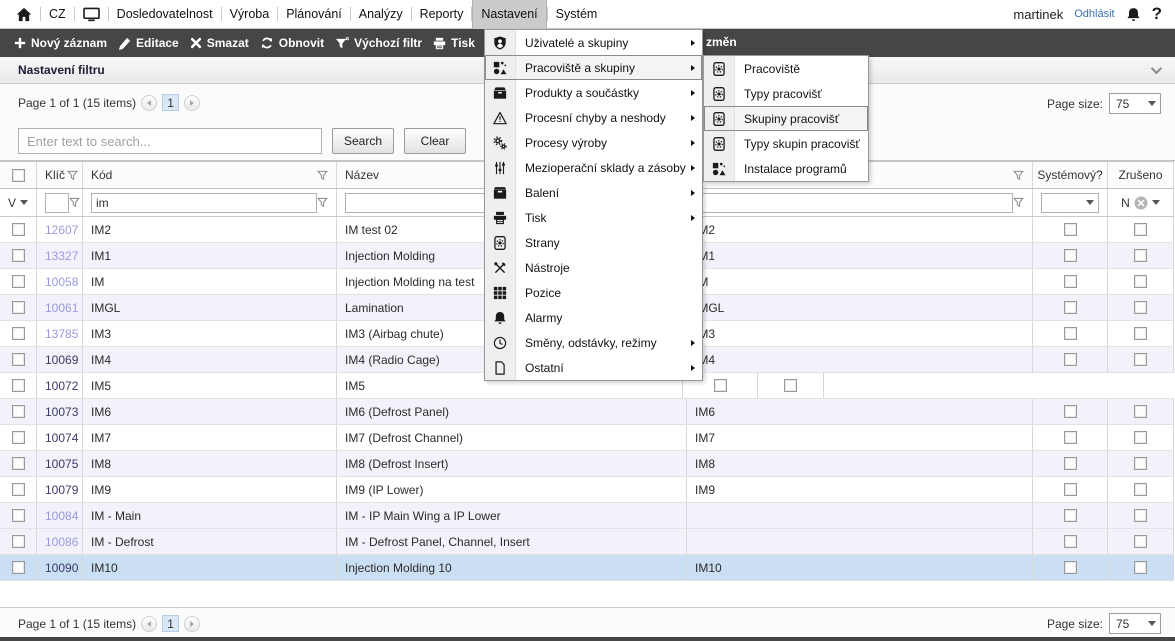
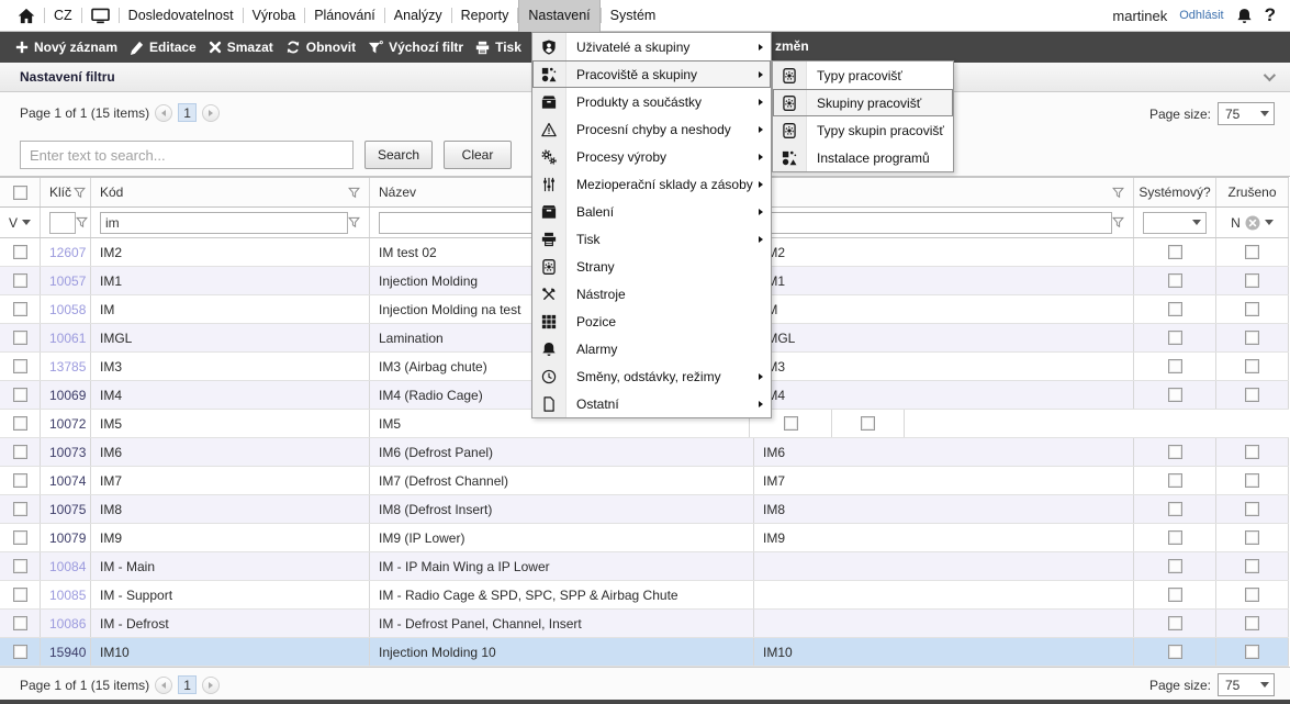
  CZ
  Dosledovatelnost
  Výroba
  Plánování
  Analýzy
  Reporty
  Nastavení
  Systém
  martinek
  Odhlásit
  ?
  Nový záznam
  Editace
  Smazat
  Obnovit
  Výchozí filtr
  Tisk
  změn
  Nastavení filtru
  Page 1 of 1 (15 items)
  1
  Page size:
  75
  Enter text to search...
  Search
  Clear
  Klíč
  Kód
  Název
  Systémový?
  Zrušeno
  V
  im
  N
  12607
  IM2
  IM test 02
- 13327
+ 10057
  IM1
  Injection Molding
  10058
  IM
  Injection Molding na test
  10061
  IMGL
  Lamination
  MGL
  13785
  IM3
  IM3 (Airbag chute)
  10069
  IM4
  IM4 (Radio Cage)
  10072
  IM5
  IM5
  10073
  IM6
  IM6 (Defrost Panel)
  IM6
  10074
  IM7
  IM7 (Defrost Channel)
  IM7
  10075
  IM8
  IM8 (Defrost Insert)
  IM8
  10079
  IM9
  IM9 (IP Lower)
  IM9
  10084
  IM - Main
  IM - IP Main Wing a IP Lower
+ 10085
+ IM - Support
+ IM - Radio Cage & SPD, SPC, SPP & Airbag Chute
  10086
  IM - Defrost
  IM - Defrost Panel, Channel, Insert
- 10090
+ 15940
  IM10
  Injection Molding 10
  IM10
  Page 1 of 1 (15 items)
  1
  Page size:
  75
  Uživatelé a skupiny
  Pracoviště a skupiny
  Produkty a součástky
  Procesní chyby a neshody
  Procesy výroby
  Mezioperační sklady a zásoby
  Balení
  Tisk
  Strany
  Nástroje
  Pozice
  Alarmy
  Směny, odstávky, režimy
  Ostatní
- Pracoviště
  Typy pracovišť
  Skupiny pracovišť
  Typy skupin pracovišť
  Instalace programů
